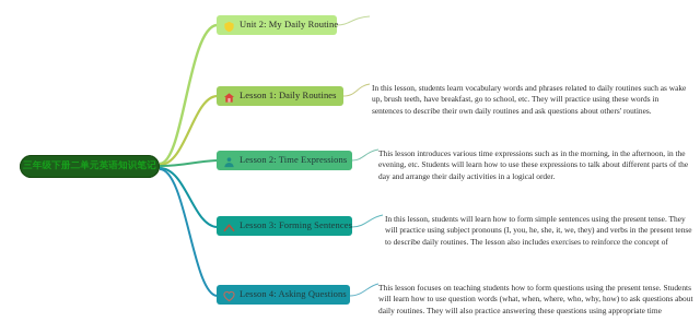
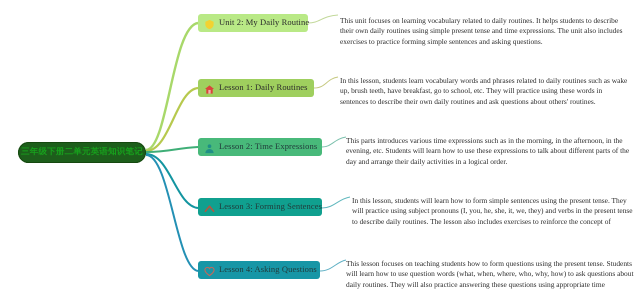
  三年级下册二单元英语知识笔记
  Unit 2: My Daily Routine
  Lesson 1: Daily Routines
  Lesson 2: Time Expressions
  Lesson 3: Forming Sentences
  Lesson 4: Asking Questions
+ This unit focuses on learning vocabulary related to daily routines. It helps students to describe their own daily routines using simple present tense and time expressions. The unit also includes exercises to practice forming simple sentences and asking questions.
  In this lesson, students learn vocabulary words and phrases related to daily routines such as wake up, brush teeth, have breakfast, go to school, etc. They will practice using these words in sentences to describe their own daily routines and ask questions about others' routines.
- This lesson introduces various time expressions such as in the morning, in the afternoon, in the evening, etc. Students will learn how to use these expressions to talk about different parts of the day and arrange their daily activities in a logical order.
+ This parts introduces various time expressions such as in the morning, in the afternoon, in the evening, etc. Students will learn how to use these expressions to talk about different parts of the day and arrange their daily activities in a logical order.
  In this lesson, students will learn how to form simple sentences using the present tense. They will practice using subject pronouns (I, you, he, she, it, we, they) and verbs in the present tense to describe daily routines. The lesson also includes exercises to reinforce the concept of
  This lesson focuses on teaching students how to form questions using the present tense. Students will learn how to use question words (what, when, where, who, why, how) to ask questions about daily routines. They will also practice answering these questions using appropriate time
